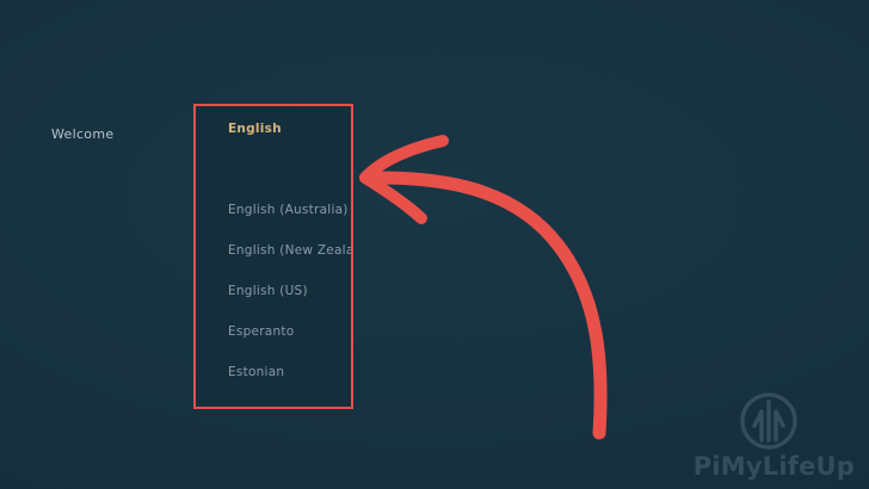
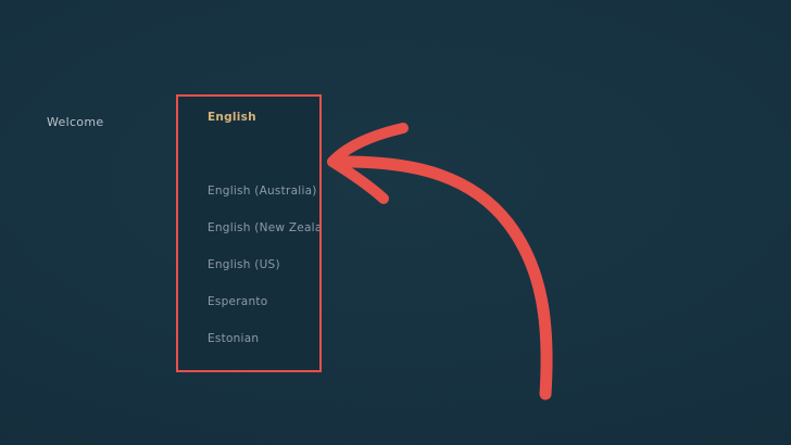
  Welcome
  English
  English (Australia)
  English (New Zeala
  English (US)
  Esperanto
  Estonian
- PiMyLifeUp
